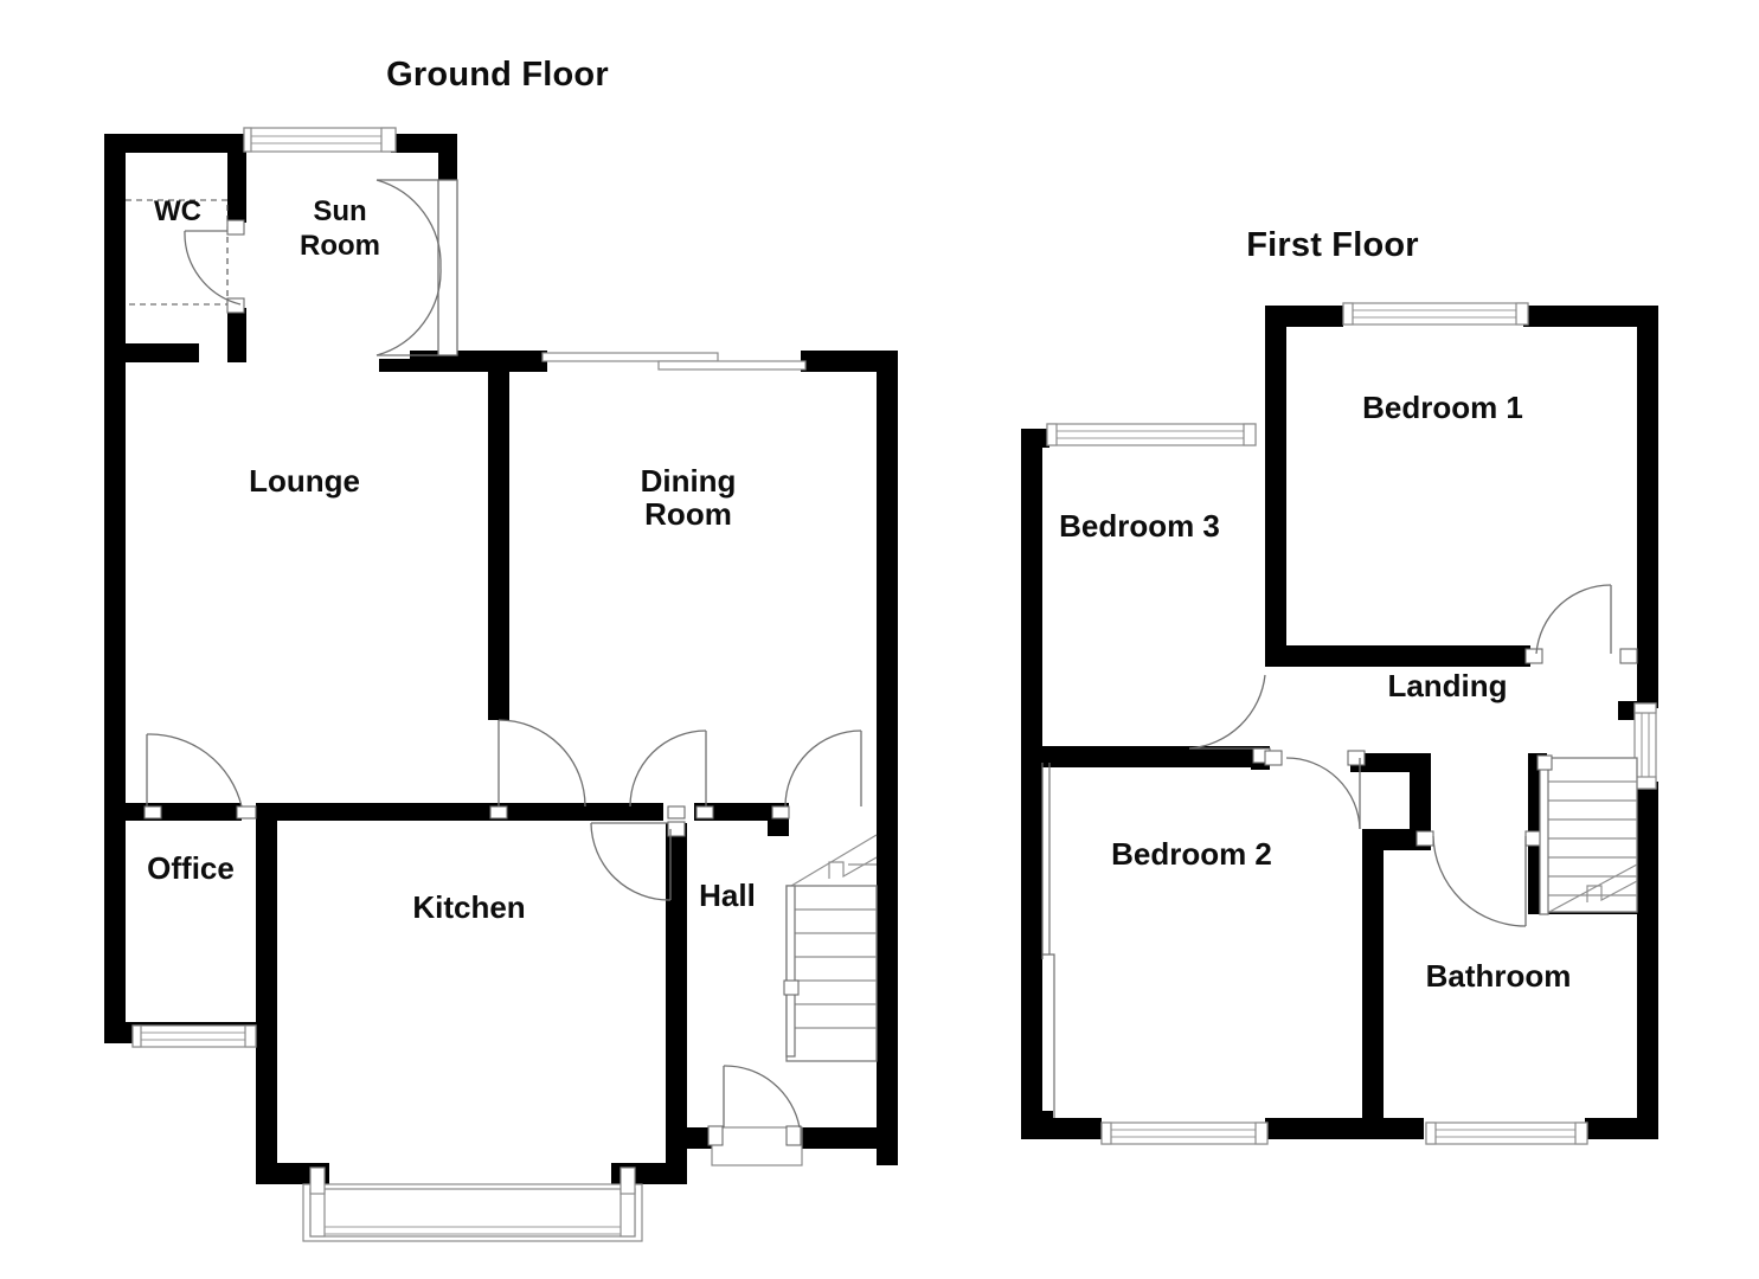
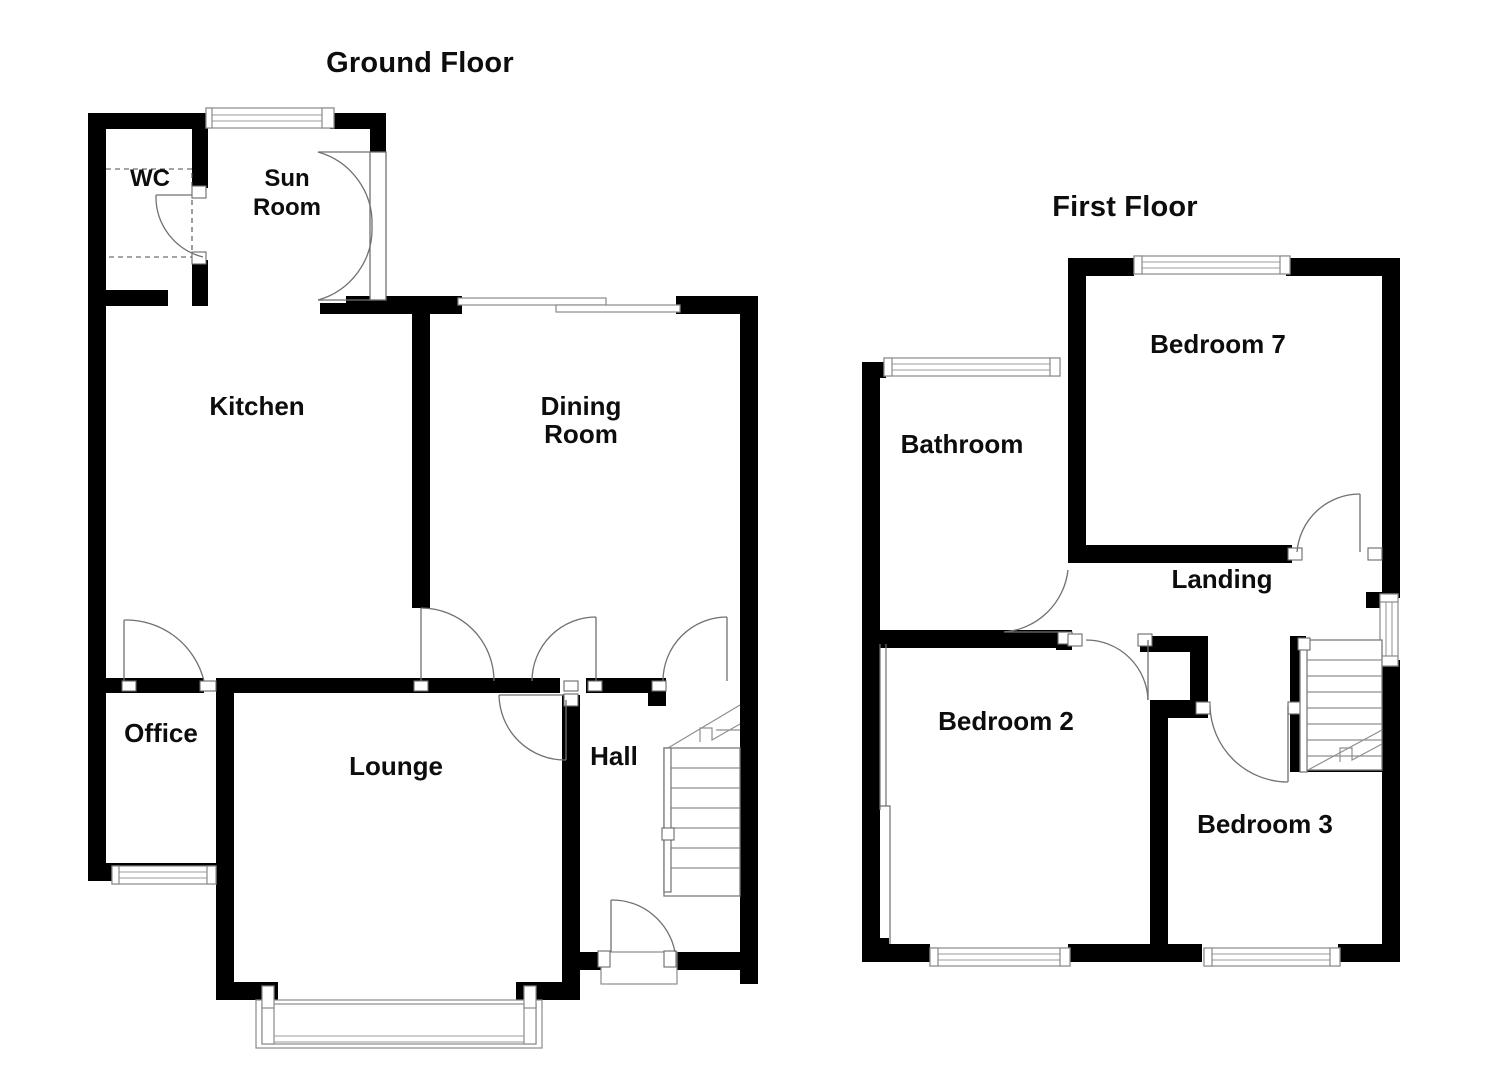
  Ground Floor
  First Floor
  WC
  Sun
  Room
- Lounge
+ Kitchen
  Dining
  Room
  Office
- Kitchen
+ Lounge
  Hall
- Bedroom 1
+ Bedroom 7
- Bedroom 3
+ Bathroom
  Landing
  Bedroom 2
- Bathroom
+ Bedroom 3
